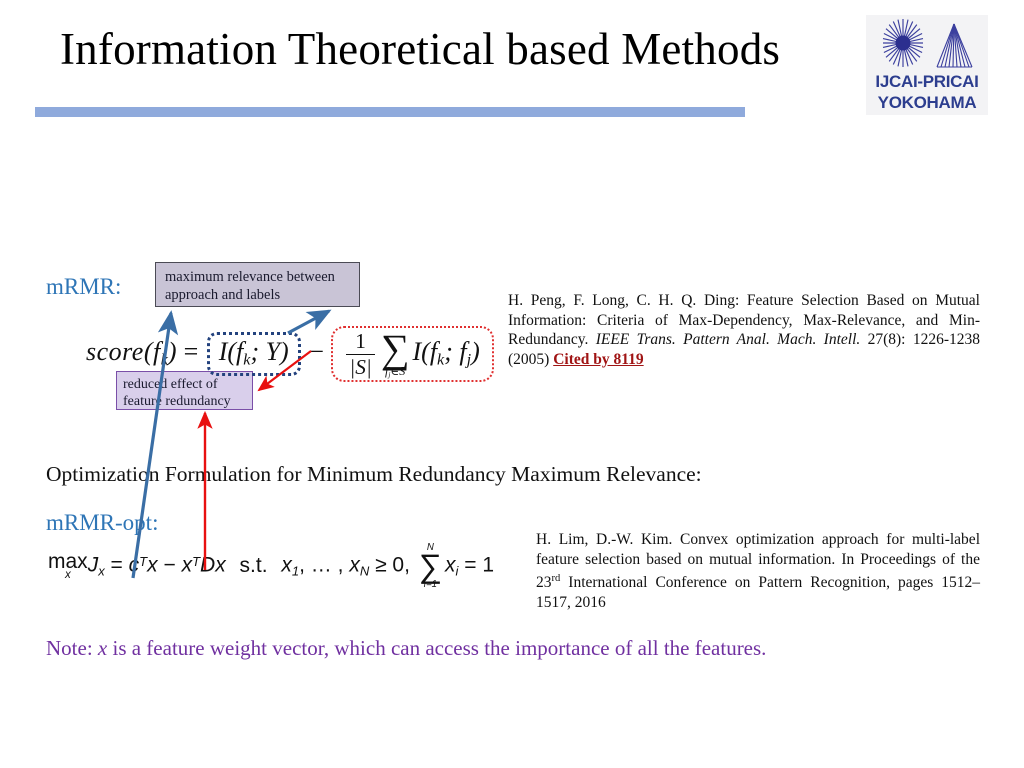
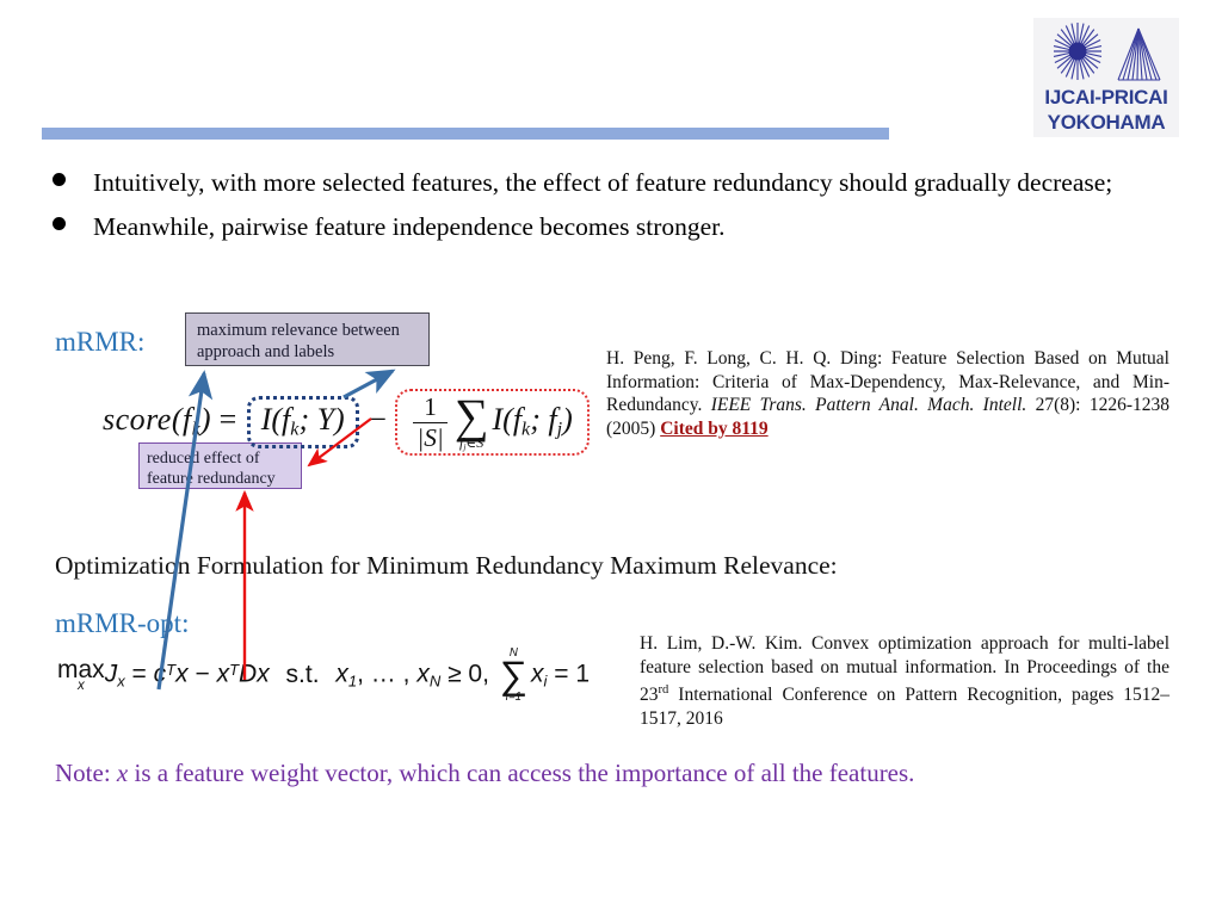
- Information Theoretical based Methods
  IJCAI-PRICAI
  YOKOHAMA
+ Intuitively, with more selected features, the effect of feature redundancy should gradually decrease;
+ Meanwhile, pairwise feature independence becomes stronger.
  mRMR:
  maximum relevance between approach and labels
  reduced effect of featur redundancy
  score(f ) = I(fk; Y) −
  1
  |S|
  ∑
  fj∈S
  I(fk; fj)
  H. Peng, F. Long, C. H. Q. Ding: Feature Selection Based on Mutual Information: Criteria of Max-Dependency, Max-Relevance, and Min-Redundancy. IEEE Trans. Pattern Anal. Mach. Intell. 27(8): 1226-1238 (2005) Cited by 8119
  Optimization Formulation for Minimum Redundancy Maximum Relevance:
  mRMR-ot:
  max
  x
  Jx = Tx − xTDx s.t. x1, … , xN ≥ 0,
  N
  ∑
  i=1
  xi = 1
  H. Lim, D.-W. Kim. Convex optimization approach for multi-label feature selection based on mutual information. In Proceedings of the 23rd International Conference on Pattern Recognition, pages 1512–1517, 2016
  Note: x is a feature weight vector, which can access the importance of all the features.
